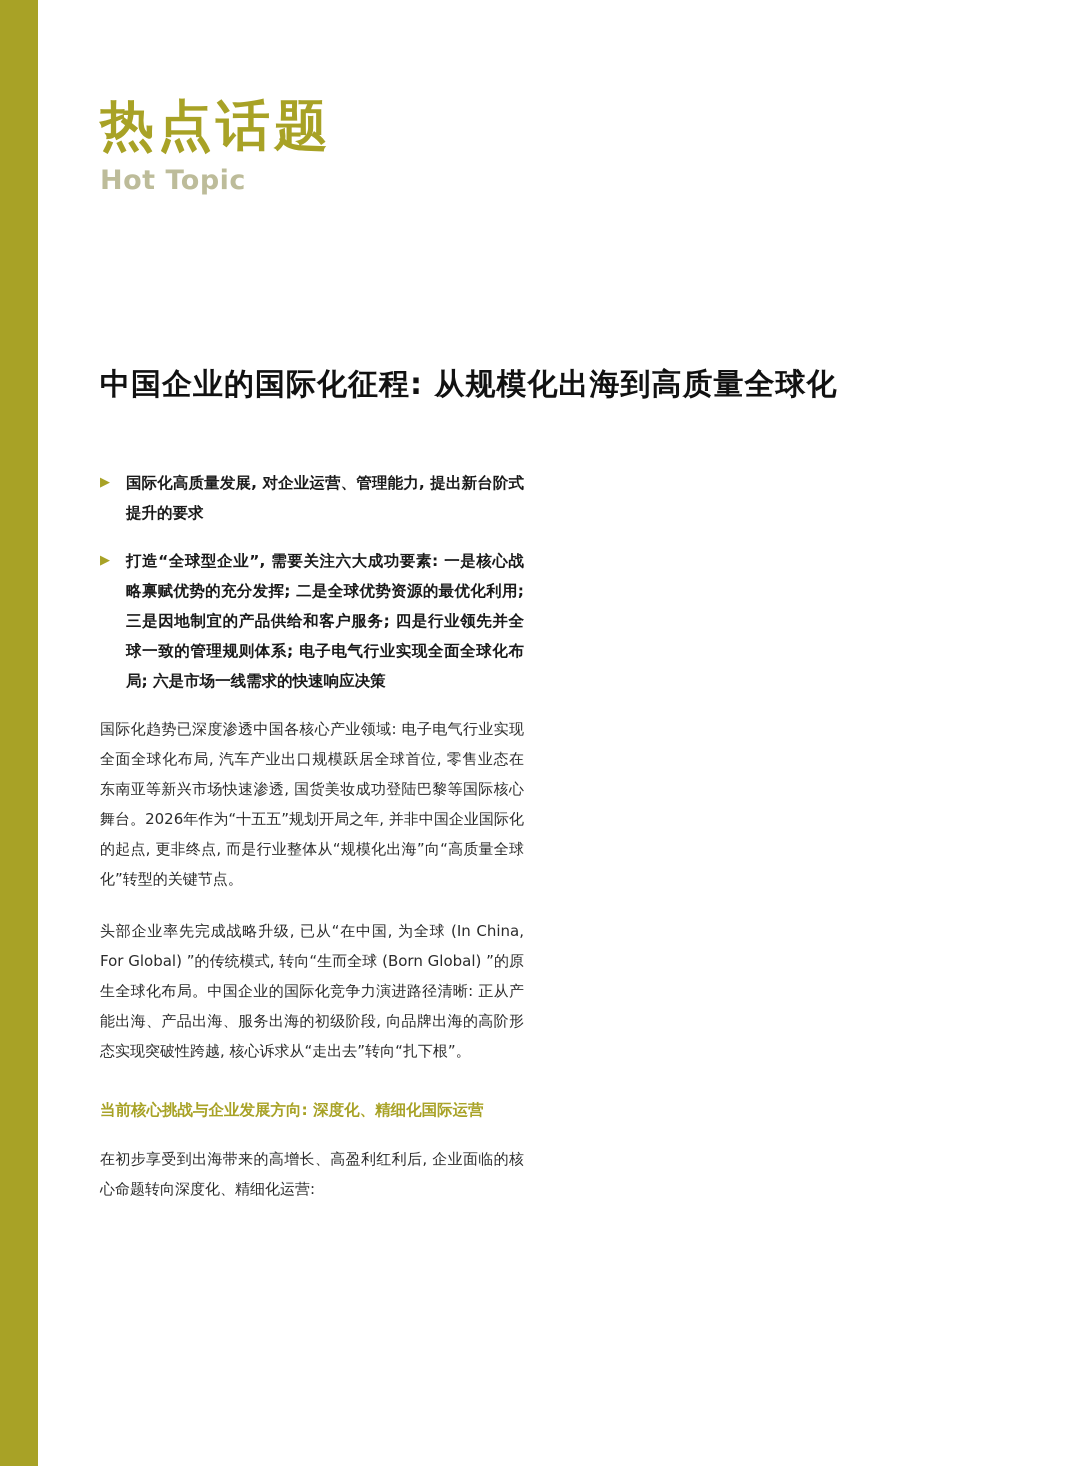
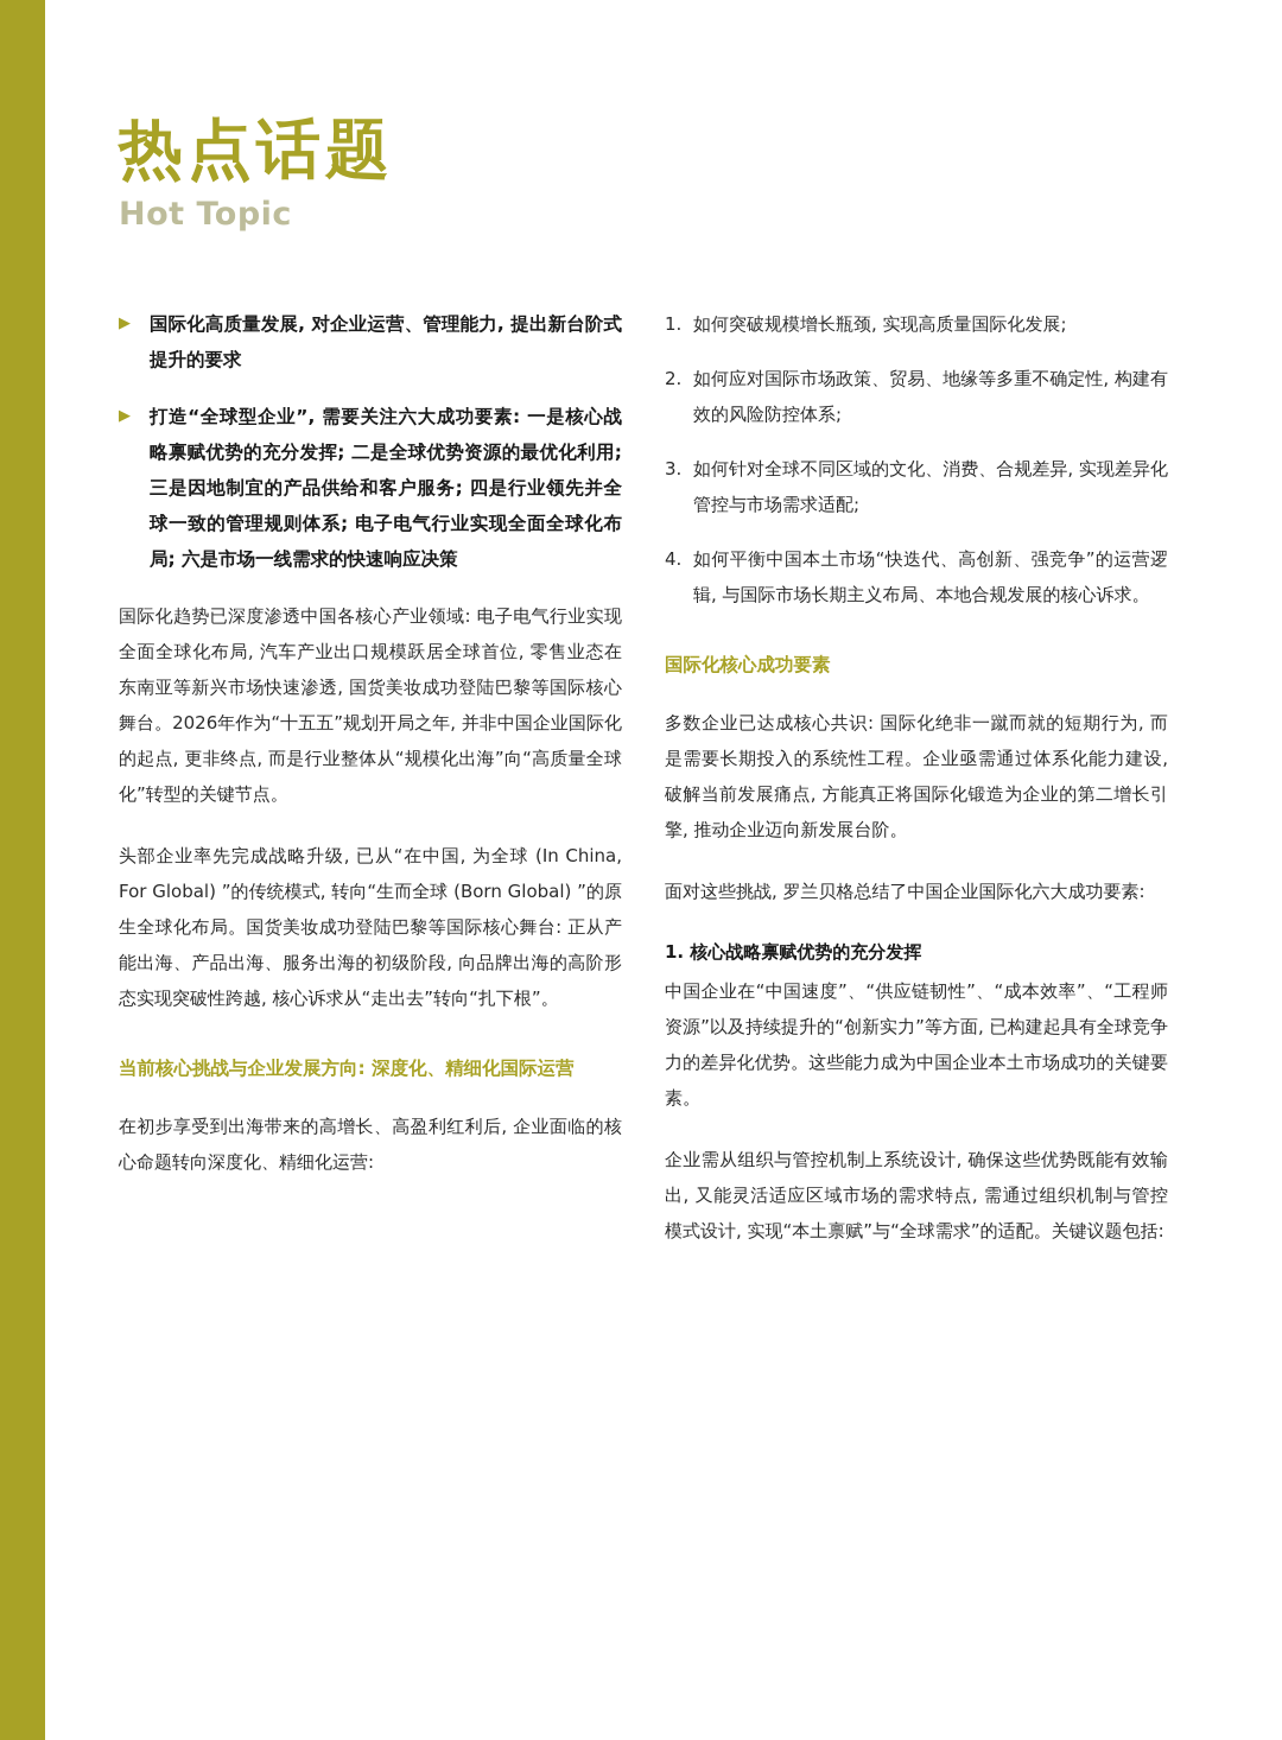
  热点话题
  Hot Topic
- 中国企业的国际化征程: 从规模化出海到高质量全球化
  ▶
  国际化高质量发展, 对企业运营、管理能力, 提出新台阶式提升的要求
  ▶
  打造“全球型企业”, 需要关注六大成功要素: 一是核心战略禀赋优势的充分发挥; 二是全球优势资源的最优化利用; 三是因地制宜的产品供给和客户服务; 四是行业领先并全球一致的管理规则体系; 电子电气行业实现全面全球化布局; 六是市场一线需求的快速响应决策
  国际化趋势已深度渗透中国各核心产业领域: 电子电气行业实现全面全球化布局, 汽车产业出口规模跃居全球首位, 零售业态在东南亚等新兴市场快速渗透, 国货美妆成功登陆巴黎等国际核心舞台。2026年作为“十五五”规划开局之年, 并非中国企业国际化的起点, 更非终点, 而是行业整体从“规模化出海”向“高质量全球化”转型的关键节点。
- 头部企业率先完成战略升级, 已从“在中国, 为全球 (In China, For Global) ”的传统模式, 转向“生而全球 (Born Global) ”的原生全球化布局。中国企业的国际化竞争力演进路径清晰: 正从产能出海、产品出海、服务出海的初级阶段, 向品牌出海的高阶形态实现突破性跨越, 核心诉求从“走出去”转向“扎下根”。
+ 头部企业率先完成战略升级, 已从“在中国, 为全球 (In China, For Global) ”的传统模式, 转向“生而全球 (Born Global) ”的原生全球化布局。国货美妆成功登陆巴黎等国际核心舞台: 正从产能出海、产品出海、服务出海的初级阶段, 向品牌出海的高阶形态实现突破性跨越, 核心诉求从“走出去”转向“扎下根”。
  当前核心挑战与企业发展方向: 深度化、精细化国际运营
  在初步享受到出海带来的高增长、高盈利红利后, 企业面临的核心命题转向深度化、精细化运营:
+ 1.
+ 如何突破规模增长瓶颈, 实现高质量国际化发展;
+ 2.
+ 如何应对国际市场政策、贸易、地缘等多重不确定性, 构建有效的风险防控体系;
+ 3.
+ 如何针对全球不同区域的文化、消费、合规差异, 实现差异化管控与市场需求适配;
+ 4.
+ 如何平衡中国本土市场“快迭代、高创新、强竞争”的运营逻辑, 与国际市场长期主义布局、本地合规发展的核心诉求。
+ 国际化核心成功要素
+ 多数企业已达成核心共识: 国际化绝非一蹴而就的短期行为, 而是需要长期投入的系统性工程。企业亟需通过体系化能力建设, 破解当前发展痛点, 方能真正将国际化锻造为企业的第二增长引擎, 推动企业迈向新发展台阶。
+ 面对这些挑战, 罗兰贝格总结了中国企业国际化六大成功要素:
+ 1. 核心战略禀赋优势的充分发挥
+ 中国企业在“中国速度”、“供应链韧性”、“成本效率”、“工程师资源”以及持续提升的“创新实力”等方面, 已构建起具有全球竞争力的差异化优势。这些能力成为中国企业本土市场成功的关键要素。
+ 企业需从组织与管控机制上系统设计, 确保这些优势既能有效输出, 又能灵活适应区域市场的需求特点, 需通过组织机制与管控模式设计, 实现“本土禀赋”与“全球需求”的适配。关键议题包括:
